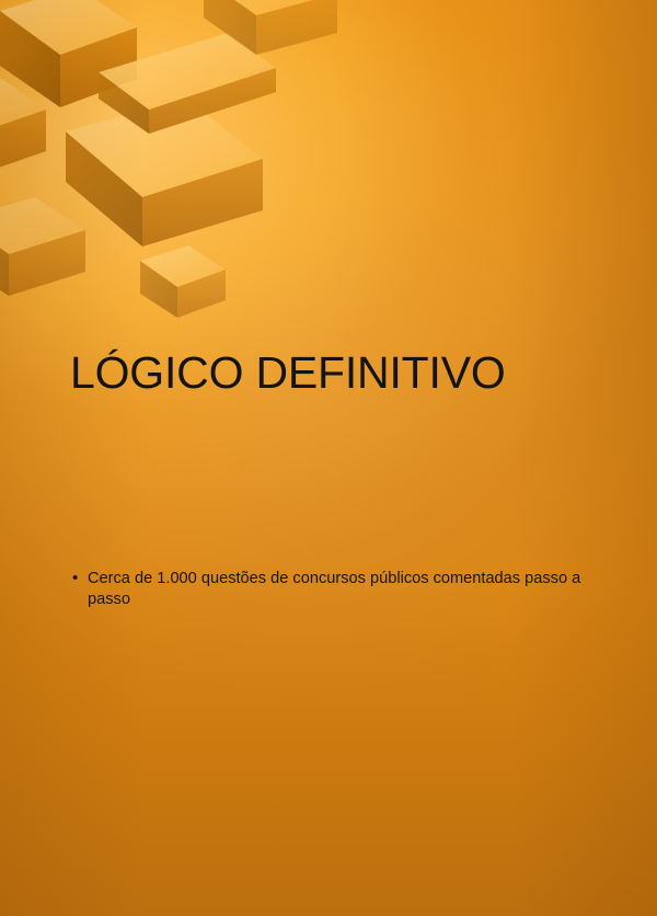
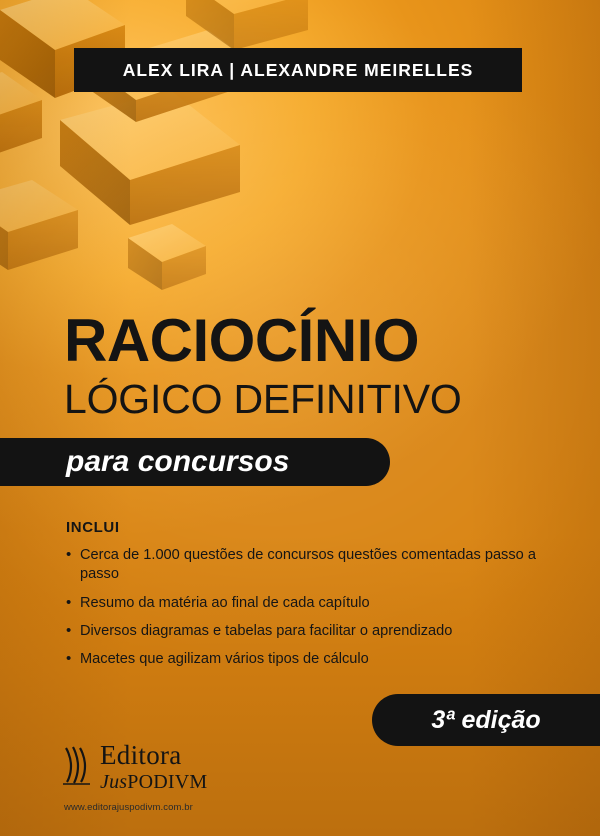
+ ALEX LIRA | ALEXANDRE MEIRELLES
+ RACIOCÍNIO
  LÓGICO DEFINITIVO
+ para concursos
+ INCLUI
- Cerca de 1.000 questões de concursos públicos comentadas passo a passo
+ Cerca de 1.000 questões de concursos questões comentadas passo a passo
+ Resumo da matéria ao final de cada capítulo
+ Diversos diagramas e tabelas para facilitar o aprendizado
+ Macetes que agilizam vários tipos de cálculo
+ 3ª edição
+ Editora
+ JusPODIVM
+ www.editorajuspodivm.com.br
